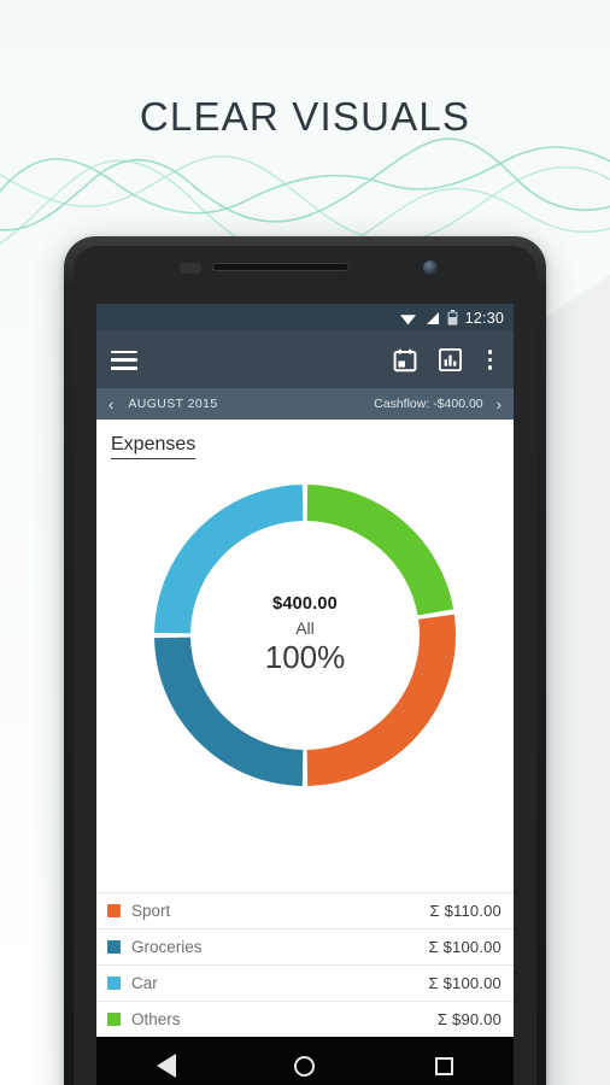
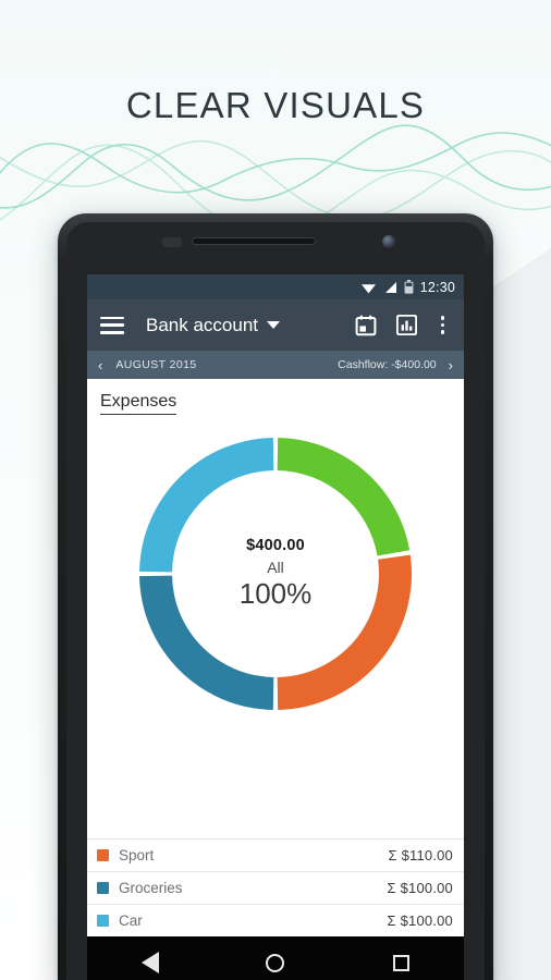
  CLEAR VISUALS
  12:30
+ Bank account
  ‹
  AUGUST 2015
  Cashflow: -$400.00
  ›
  Expenses
  $400.00
  All
  100%
  Sport
  Σ $110.00
  Groceries
  Σ $100.00
  Car
  Σ $100.00
- Others
- Σ $90.00
